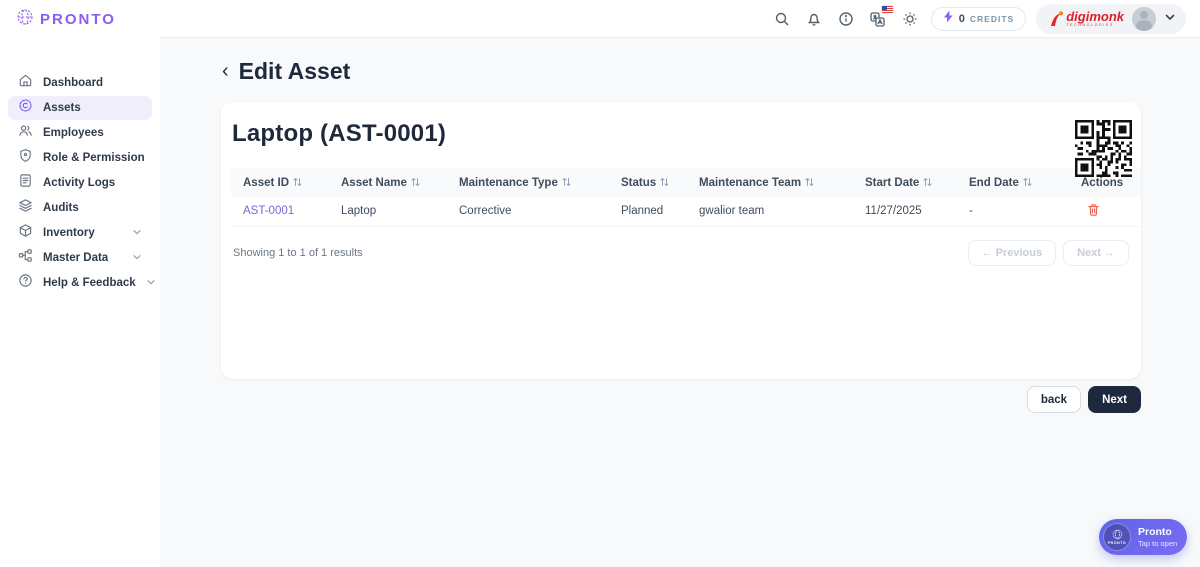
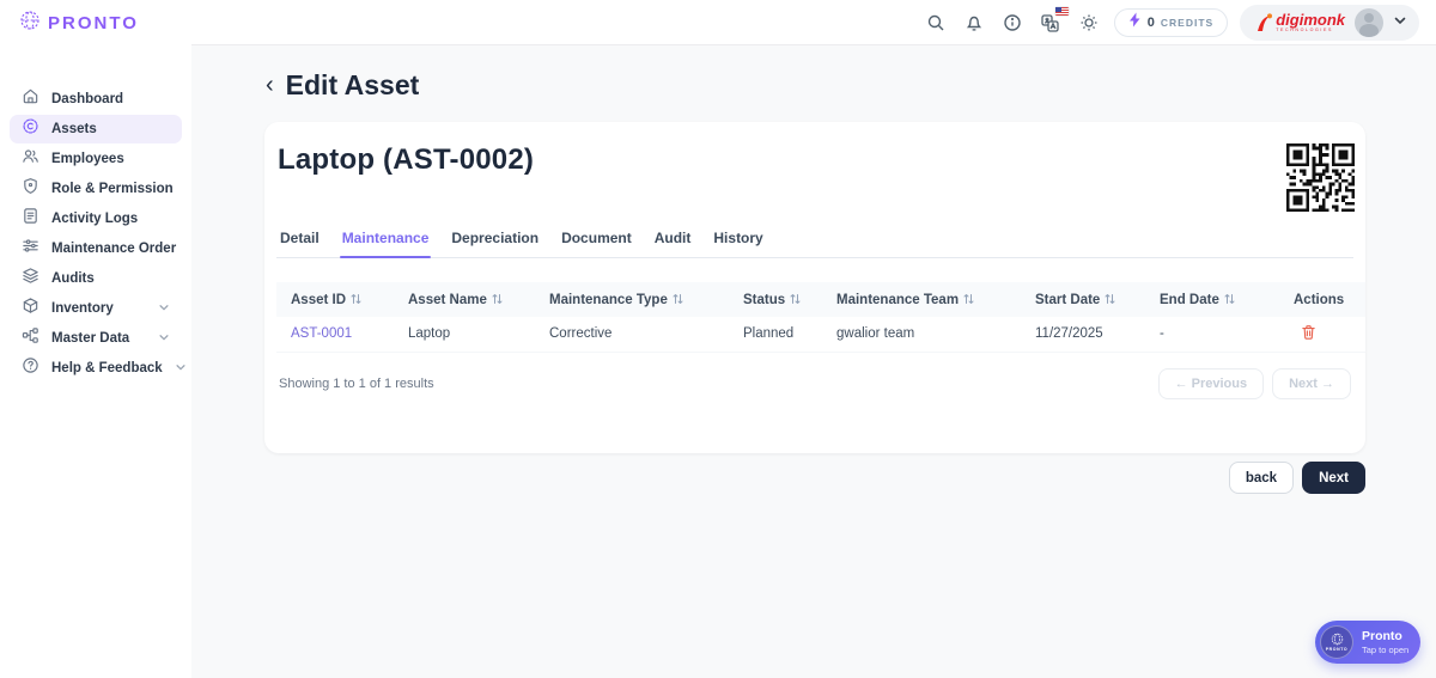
  PRONTO
  0
  CREDITS
  digimonk
  Dashboard
  Assets
  Employees
  Role & Permission
  Activity Logs
+ Maintenance Order
  Audits
  Inventory
  Master Data
  Help & Feedback
  ‹
  Edit Asset
- Laptop (AST-0001)
+ Laptop (AST-0002)
+ Detail
+ Maintenance
+ Depreciation
+ Document
+ Audit
+ History
  Asset ID	Asset Name	Maintenance Type	Status	Maintenance Team	Start Date	End Date	Actions
  AST-0001	Laptop	Corrective	Planned	gwalior team	11/27/2025	-
  Showing 1 to 1 of 1 results
  ← Previous
  Next →
  back
  Next
  Pronto
  Tap to open
